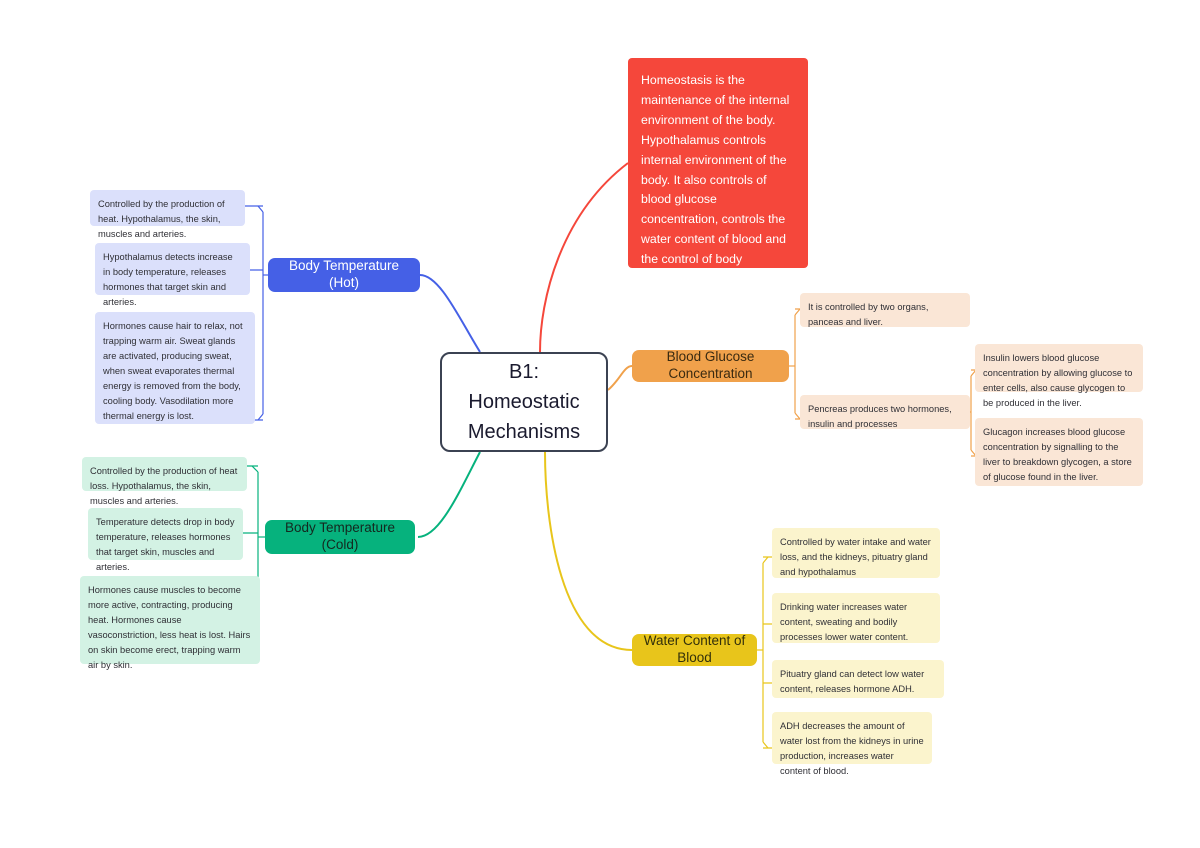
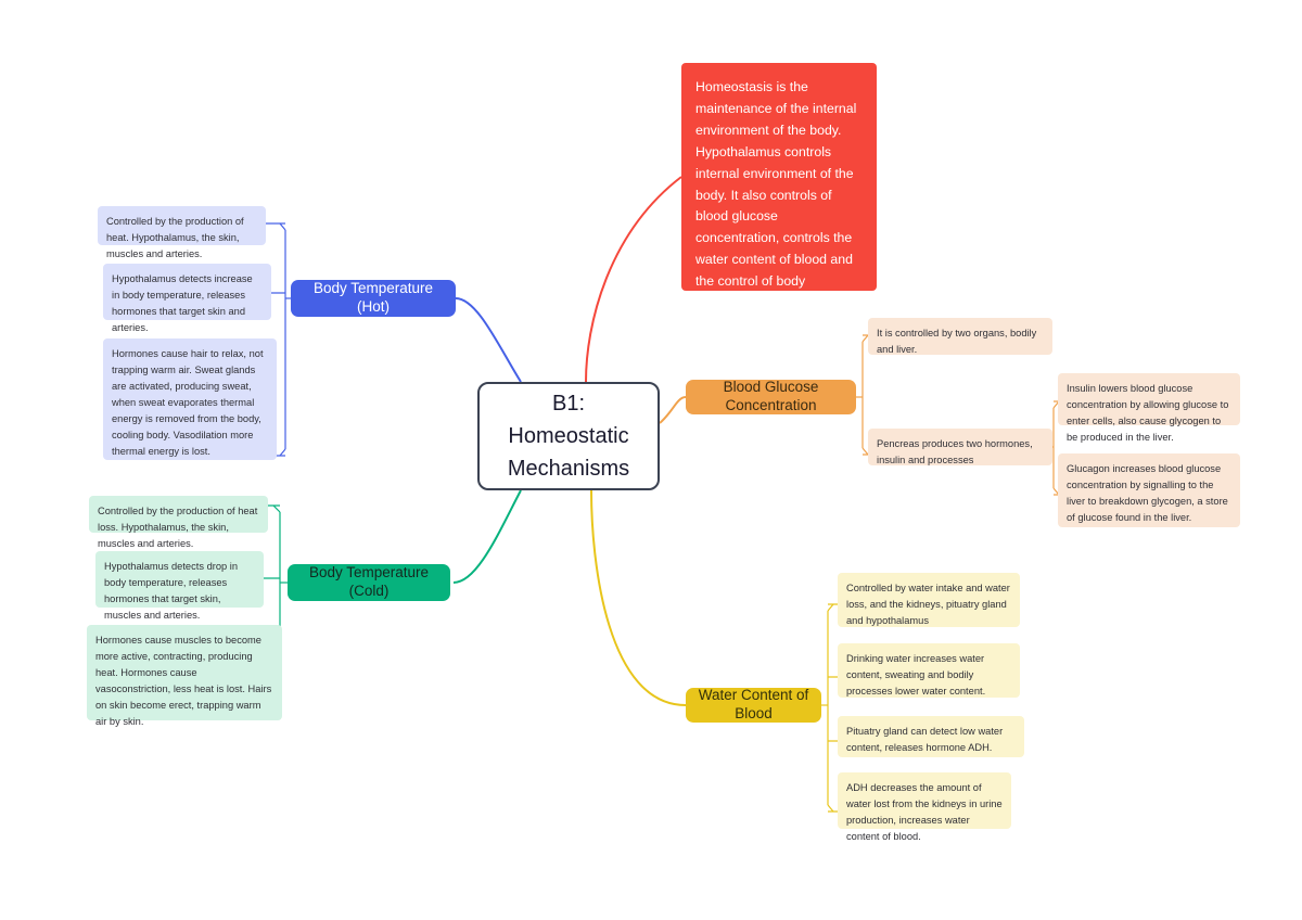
  B1: Homeostatic Mechanisms
  Homeostasis is the maintenance of the internal environment of the body. Hypothalamus controls internal environment of the body. It also controls of blood glucose concentration, controls the water content of blood and the control of body
  Body Temperature (Hot)
  Controlled by the production of heat. Hypothalamus, the skin, muscles and arteries.
  Hypothalamus detects increase in body temperature, releases hormones that target skin and arteries.
  Hormones cause hair to relax, not trapping warm air. Sweat glands are activated, producing sweat, when sweat evaporates thermal energy is removed from the body, cooling body. Vasodilation more thermal energy is lost.
  Body Temperature (Cold)
  Controlled by the production of heat loss. Hypothalamus, the skin, muscles and arteries.
- Temperature detects drop in body temperature, releases hormones that target skin, muscles and arteries.
+ Hypothalamus detects drop in body temperature, releases hormones that target skin, muscles and arteries.
  Hormones cause muscles to become more active, contracting, producing heat. Hormones cause vasoconstriction, less heat is lost. Hairs on skin become erect, trapping warm air by skin.
  Blood Glucose Concentration
- It is controlled by two organs, panceas and liver.
+ It is controlled by two organs, bodily and liver.
  Pencreas produces two hormones, insulin and processes
  Insulin lowers blood glucose concentration by allowing glucose to enter cells, also cause glycogen to be produced in the liver.
  Glucagon increases blood glucose concentration by signalling to the liver to breakdown glycogen, a store of glucose found in the liver.
  Water Content of Blood
  Controlled by water intake and water loss, and the kidneys, pituatry gland and hypothalamus
  Drinking water increases water content, sweating and bodily processes lower water content.
  Pituatry gland can detect low water content, releases hormone ADH.
  ADH decreases the amount of water lost from the kidneys in urine production, increases water content of blood.
